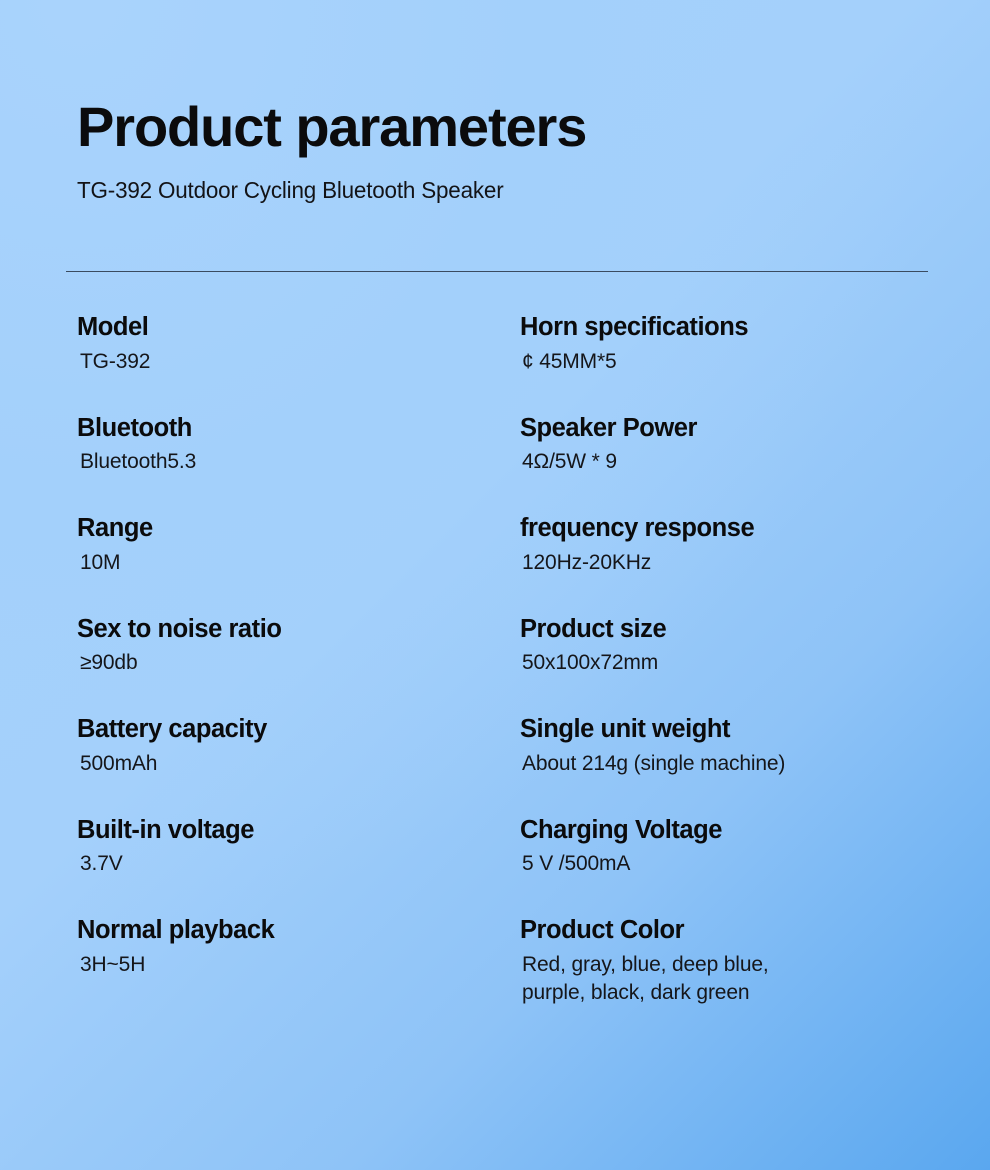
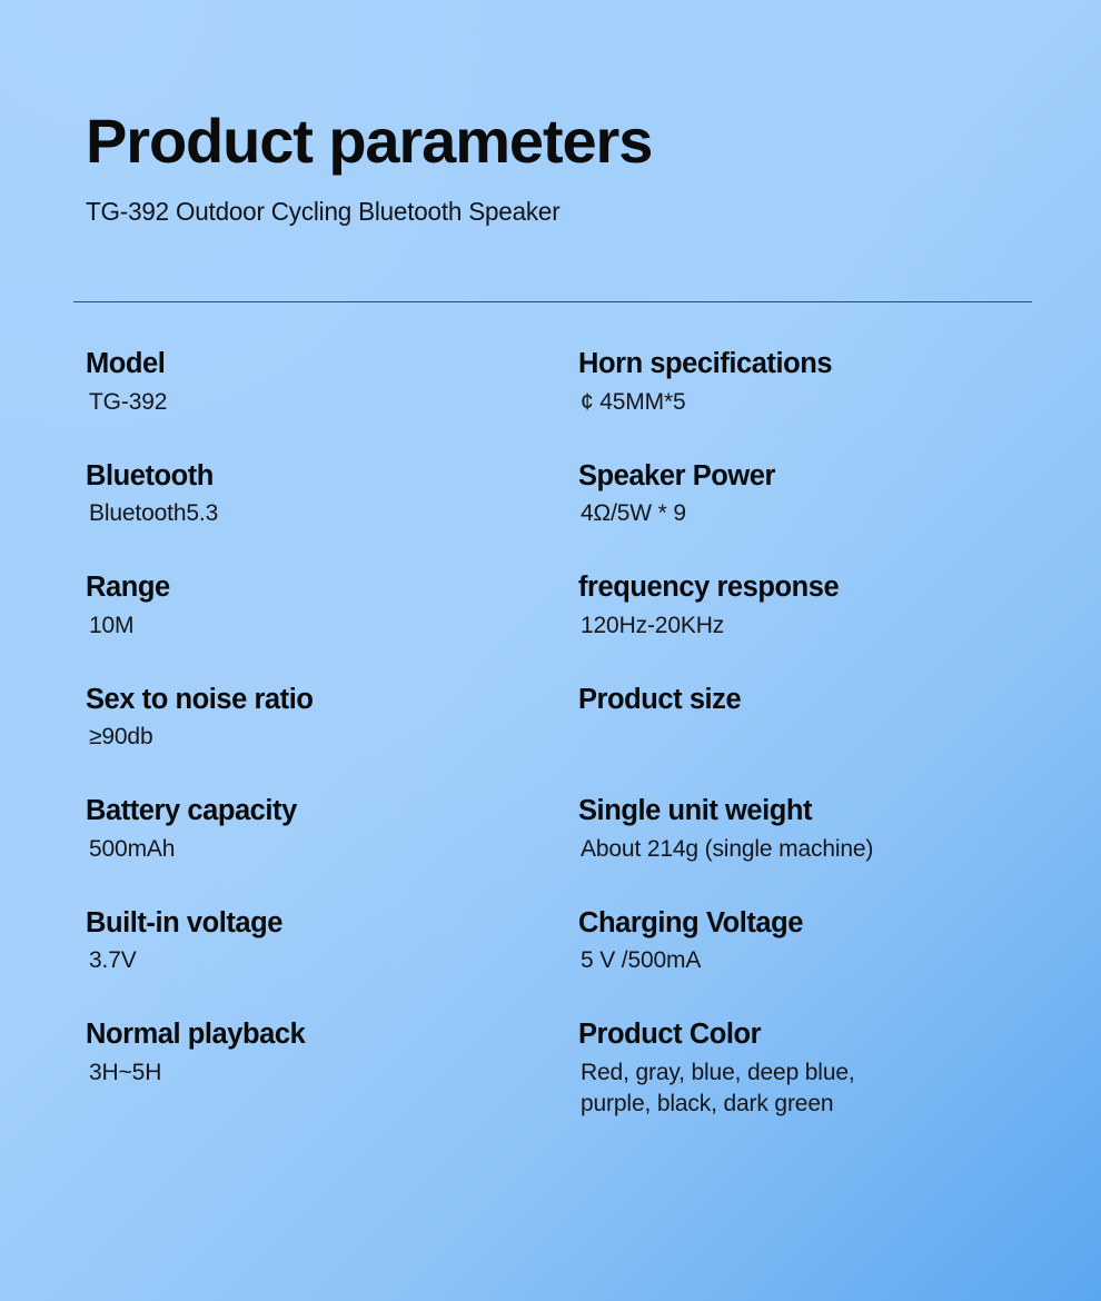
  Product parameters
  TG-392 Outdoor Cycling Bluetooth Speaker
  Model
  TG-392
  Horn specifications
  ¢ 45MM*5
  Bluetooth
  Bluetooth5.3
  Speaker Power
  4Ω/5W * 9
  Range
  10M
  frequency response
  120Hz-20KHz
  Sex to noise ratio
  ≥90db
  Product size
- 50x100x72mm
  Battery capacity
  500mAh
  Single unit weight
  About 214g (single machine)
  Built-in voltage
  3.7V
  Charging Voltage
  5 V /500mA
  Normal playback
  3H~5H
  Product Color
  Red, gray, blue, deep blue,
  purple, black, dark green
